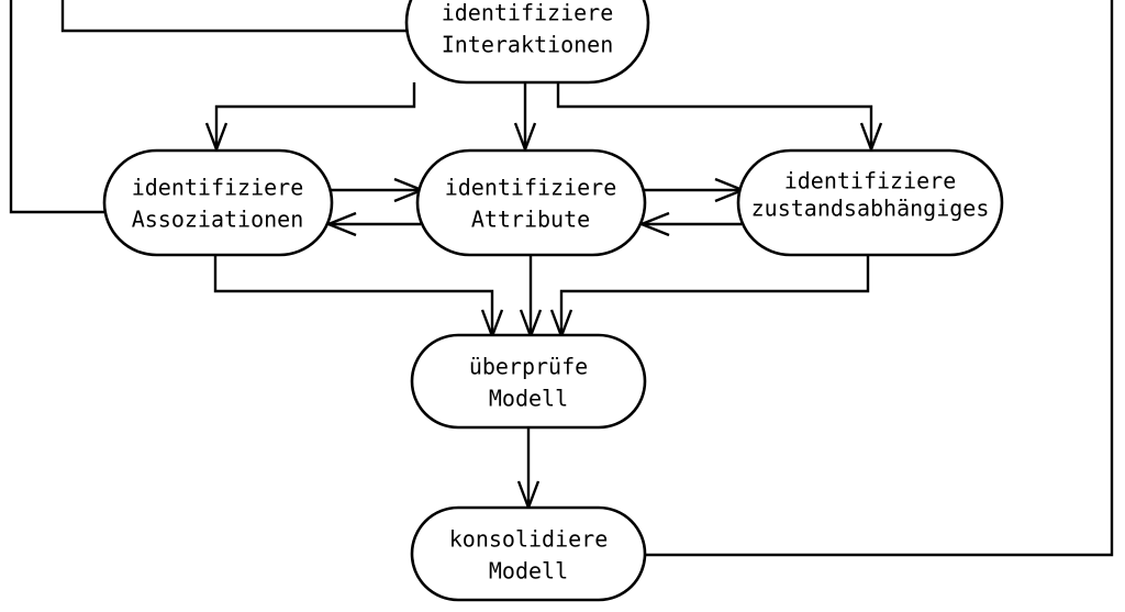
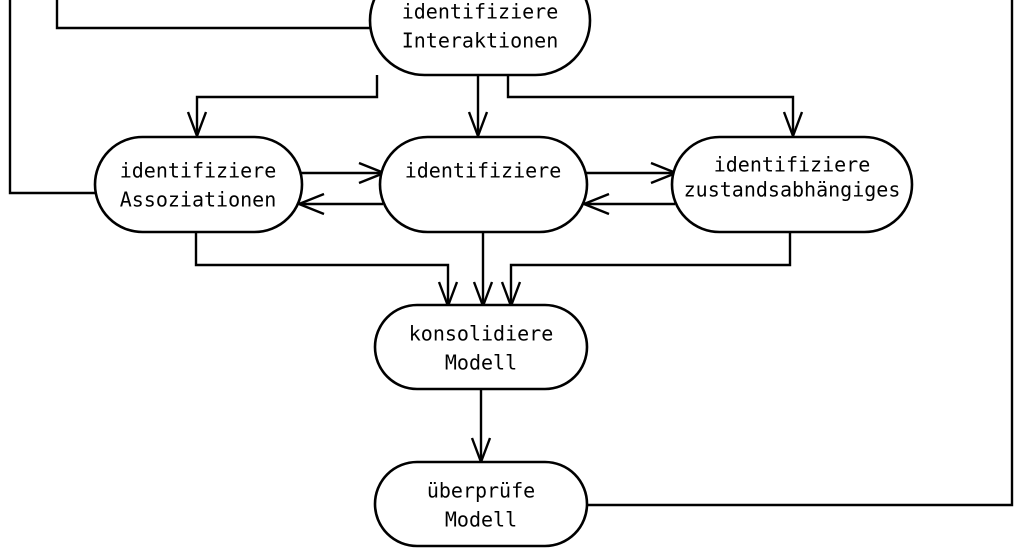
  identifiziere
  Interaktionen
  identifiziere
  Assoziationen
  identifiziere
- Attribute
  identifiziere
  zustandsabhängiges
- überprüfe
+ konsolidiere
  Modell
- konsolidiere
+ überprüfe
  Modell
